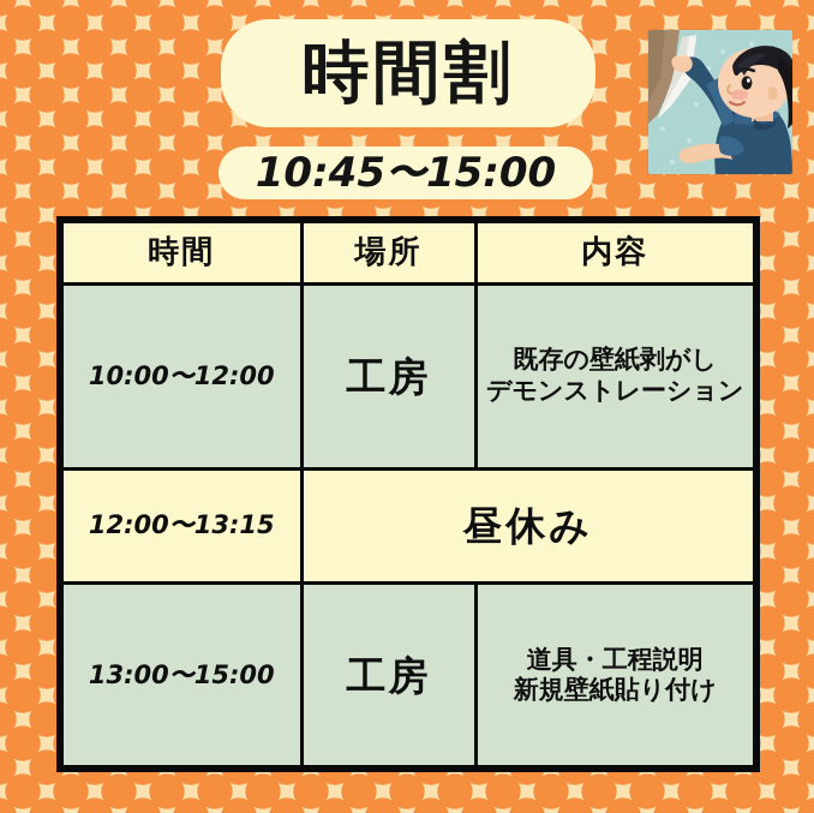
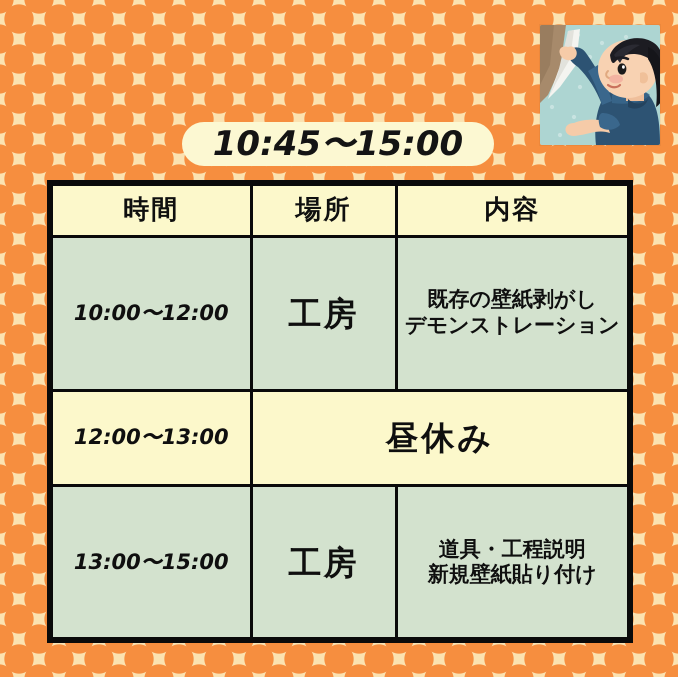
- 時間割
  10:45〜15:00
  時間	場所	内容
  10:00〜12:00	工房	既存の壁紙剥がし デモンストレーション
- 12:00〜13:15	昼休み
+ 12:00〜13:00	昼休み
  13:00〜15:00	工房	道具・工程説明 新規壁紙貼り付け
